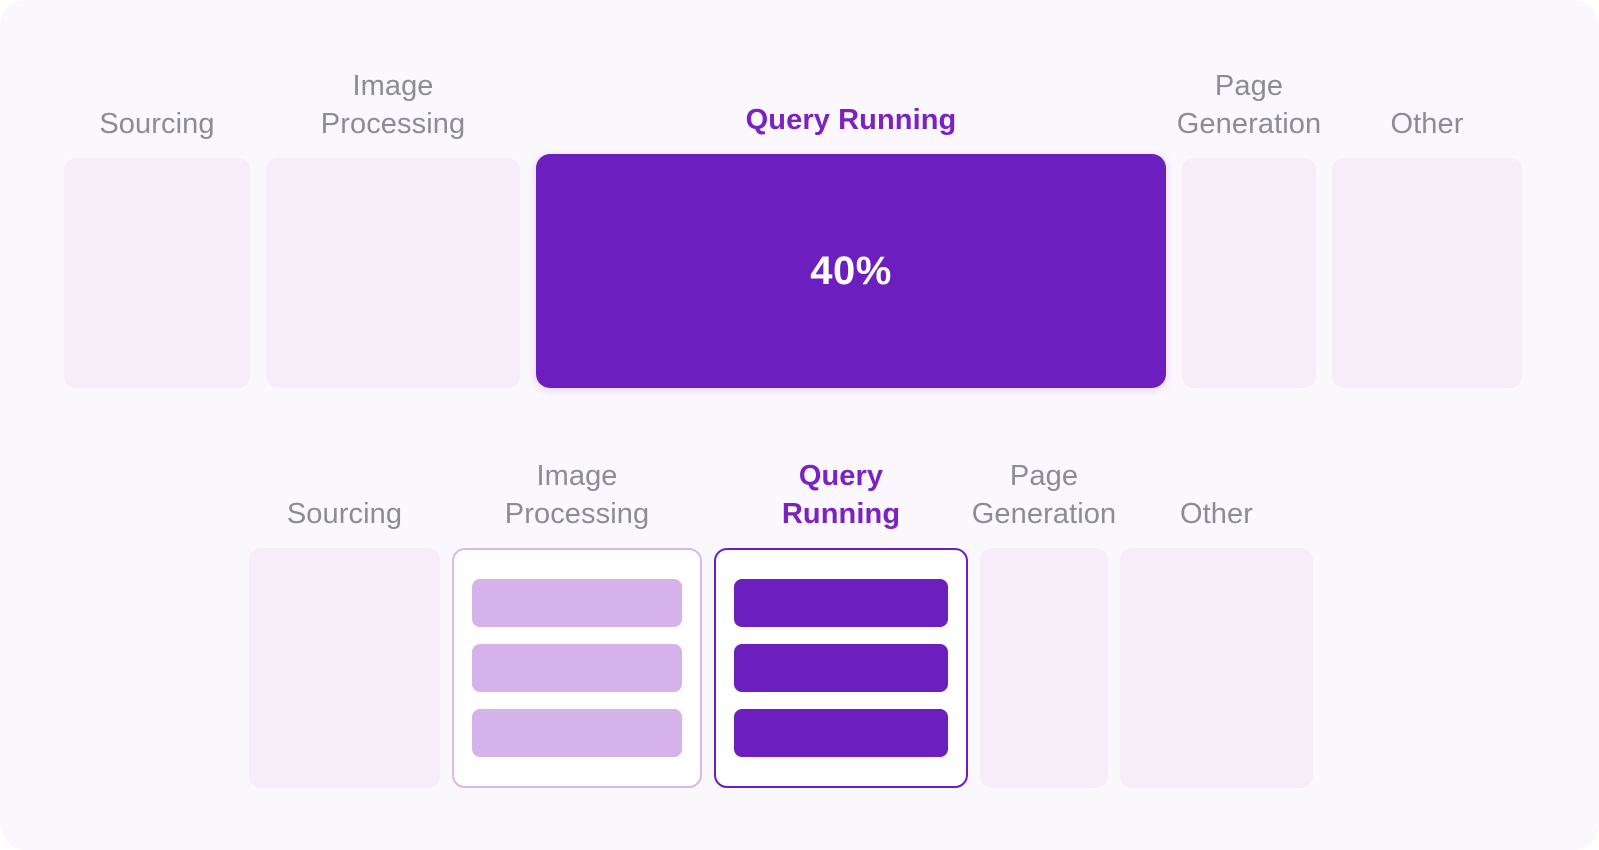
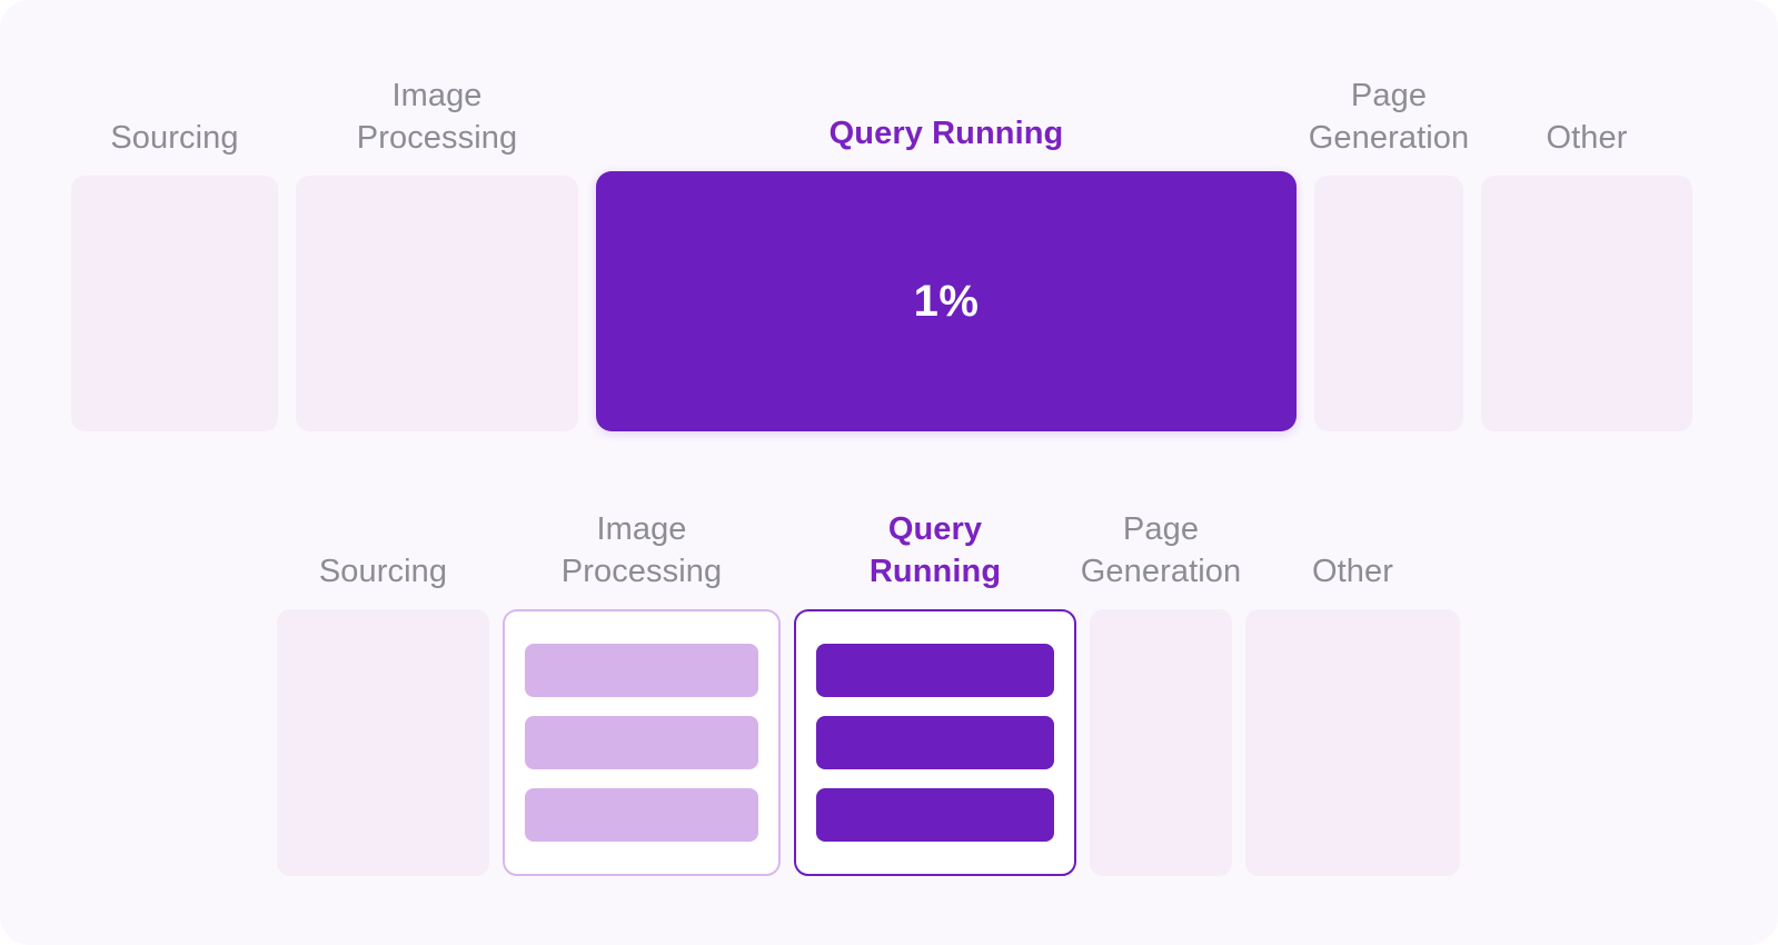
  Sourcing
  Image
  Processing
  Query Running
- 40%
+ 1%
  Page
  Generation
  Other
  Sourcing
  Image
  Processing
  Query
  Running
  Page
  Generation
  Other
